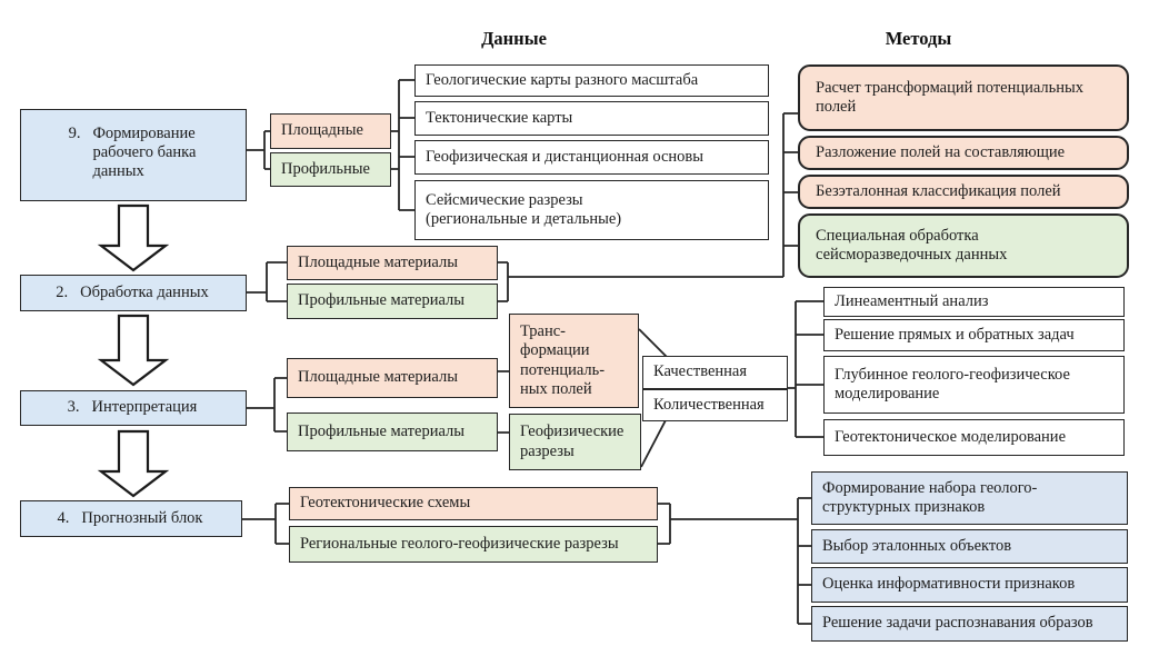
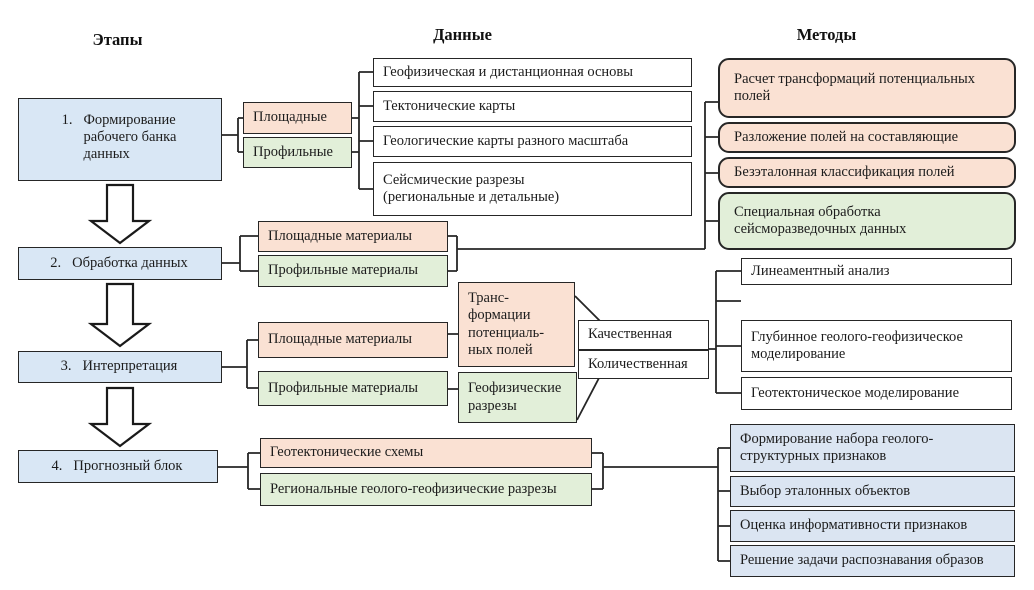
+ Этапы
  Данные
  Методы
- 9.
+ 1.
  Формирование
  рабочего банка
  данных
  2.
  Обработка данных
  3.
  Интерпретация
  4.
  Прогнозный блок
  Площадные
  Профильные
- Геологические карты разного масштаба
+ Геофизическая и дистанционная основы
  Тектонические карты
- Геофизическая и дистанционная основы
+ Геологические карты разного масштаба
  Сейсмические разрезы
  (региональные и детальные)
  Расчет трансформаций потенциальных
  полей
  Разложение полей на составляющие
  Безэталонная классификация полей
  Специальная обработка
  сейсморазведочных данных
  Площадные материалы
  Профильные материалы
  Площадные материалы
  Профильные материалы
  Транс-
  формации
  потенциаль-
  ных полей
  Геофизические
  разрезы
  Качественная
  Количественная
  Линеаментный анализ
- Решение прямых и обратных задач
  Глубинное геолого-геофизическое
  моделирование
  Геотектоническое моделирование
  Геотектонические схемы
  Региональные геолого-геофизические разрезы
  Формирование набора геолого-
  структурных признаков
  Выбор эталонных объектов
  Оценка информативности признаков
  Решение задачи распознавания образов
